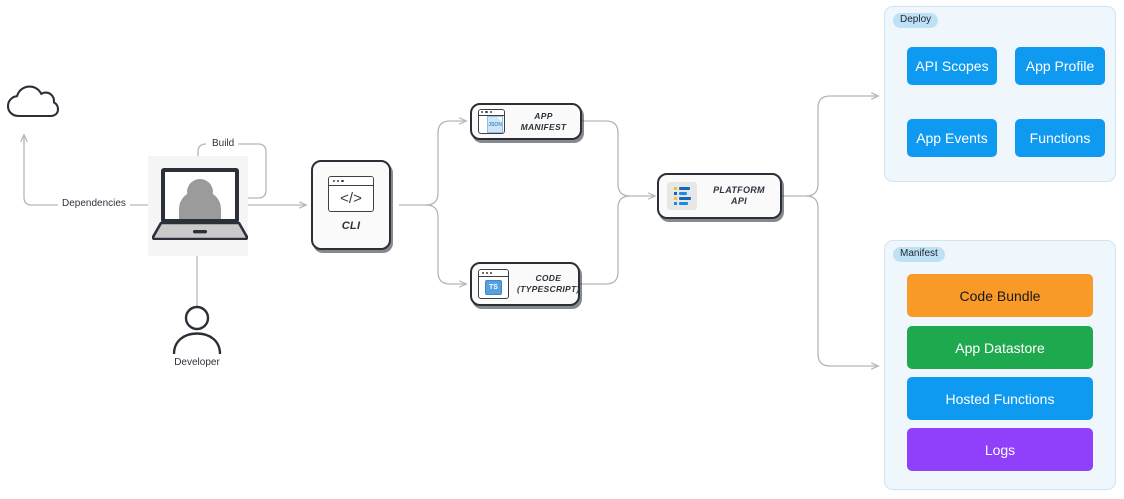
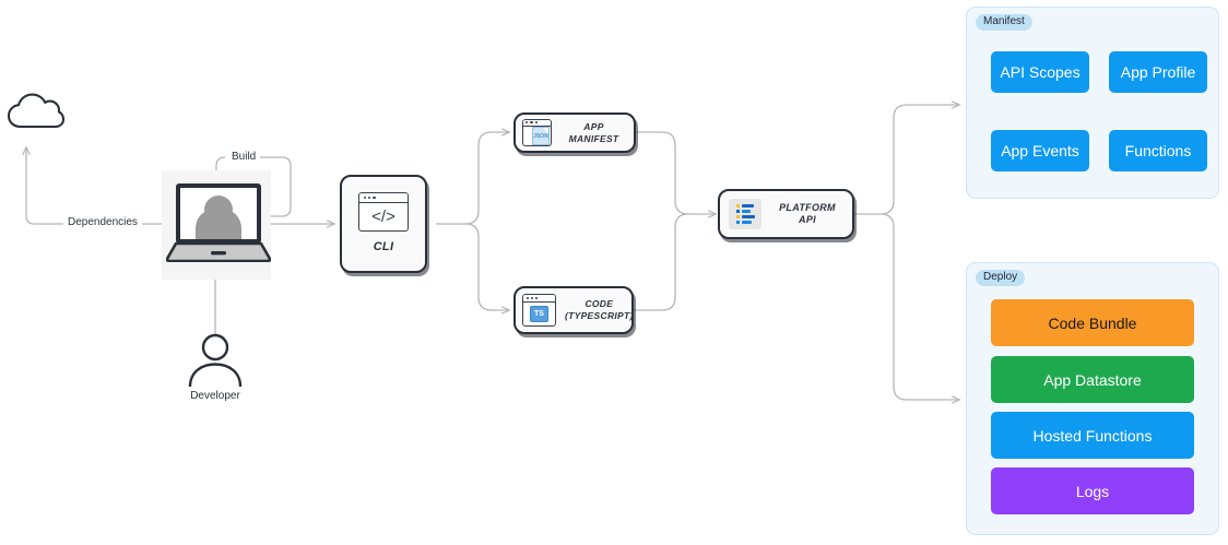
  Dependencies
  Build
  Developer
  </>
  CLI
  APP MANIFEST
  CODE
  (TYPESCRIPT)
  PLATFORM API
- Deploy
+ Manifest
  API Scopes
  App Profile
  App Events
  Functions
- Manifest
+ Deploy
  Code Bundle
  App Datastore
  Hosted Functions
  Logs
